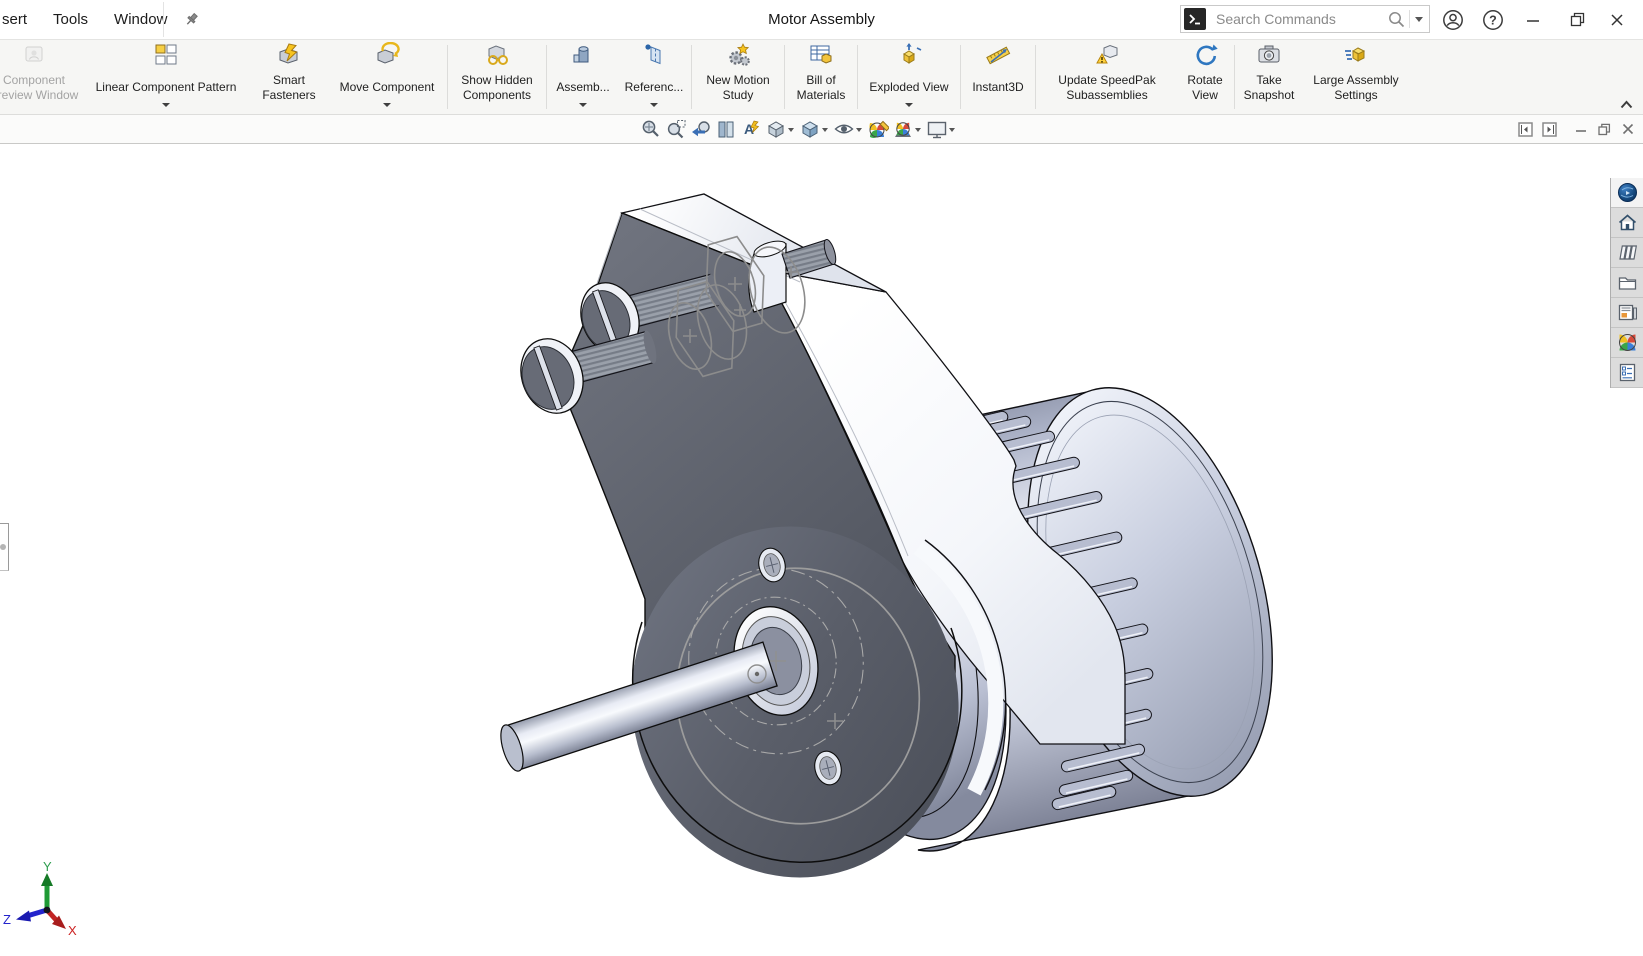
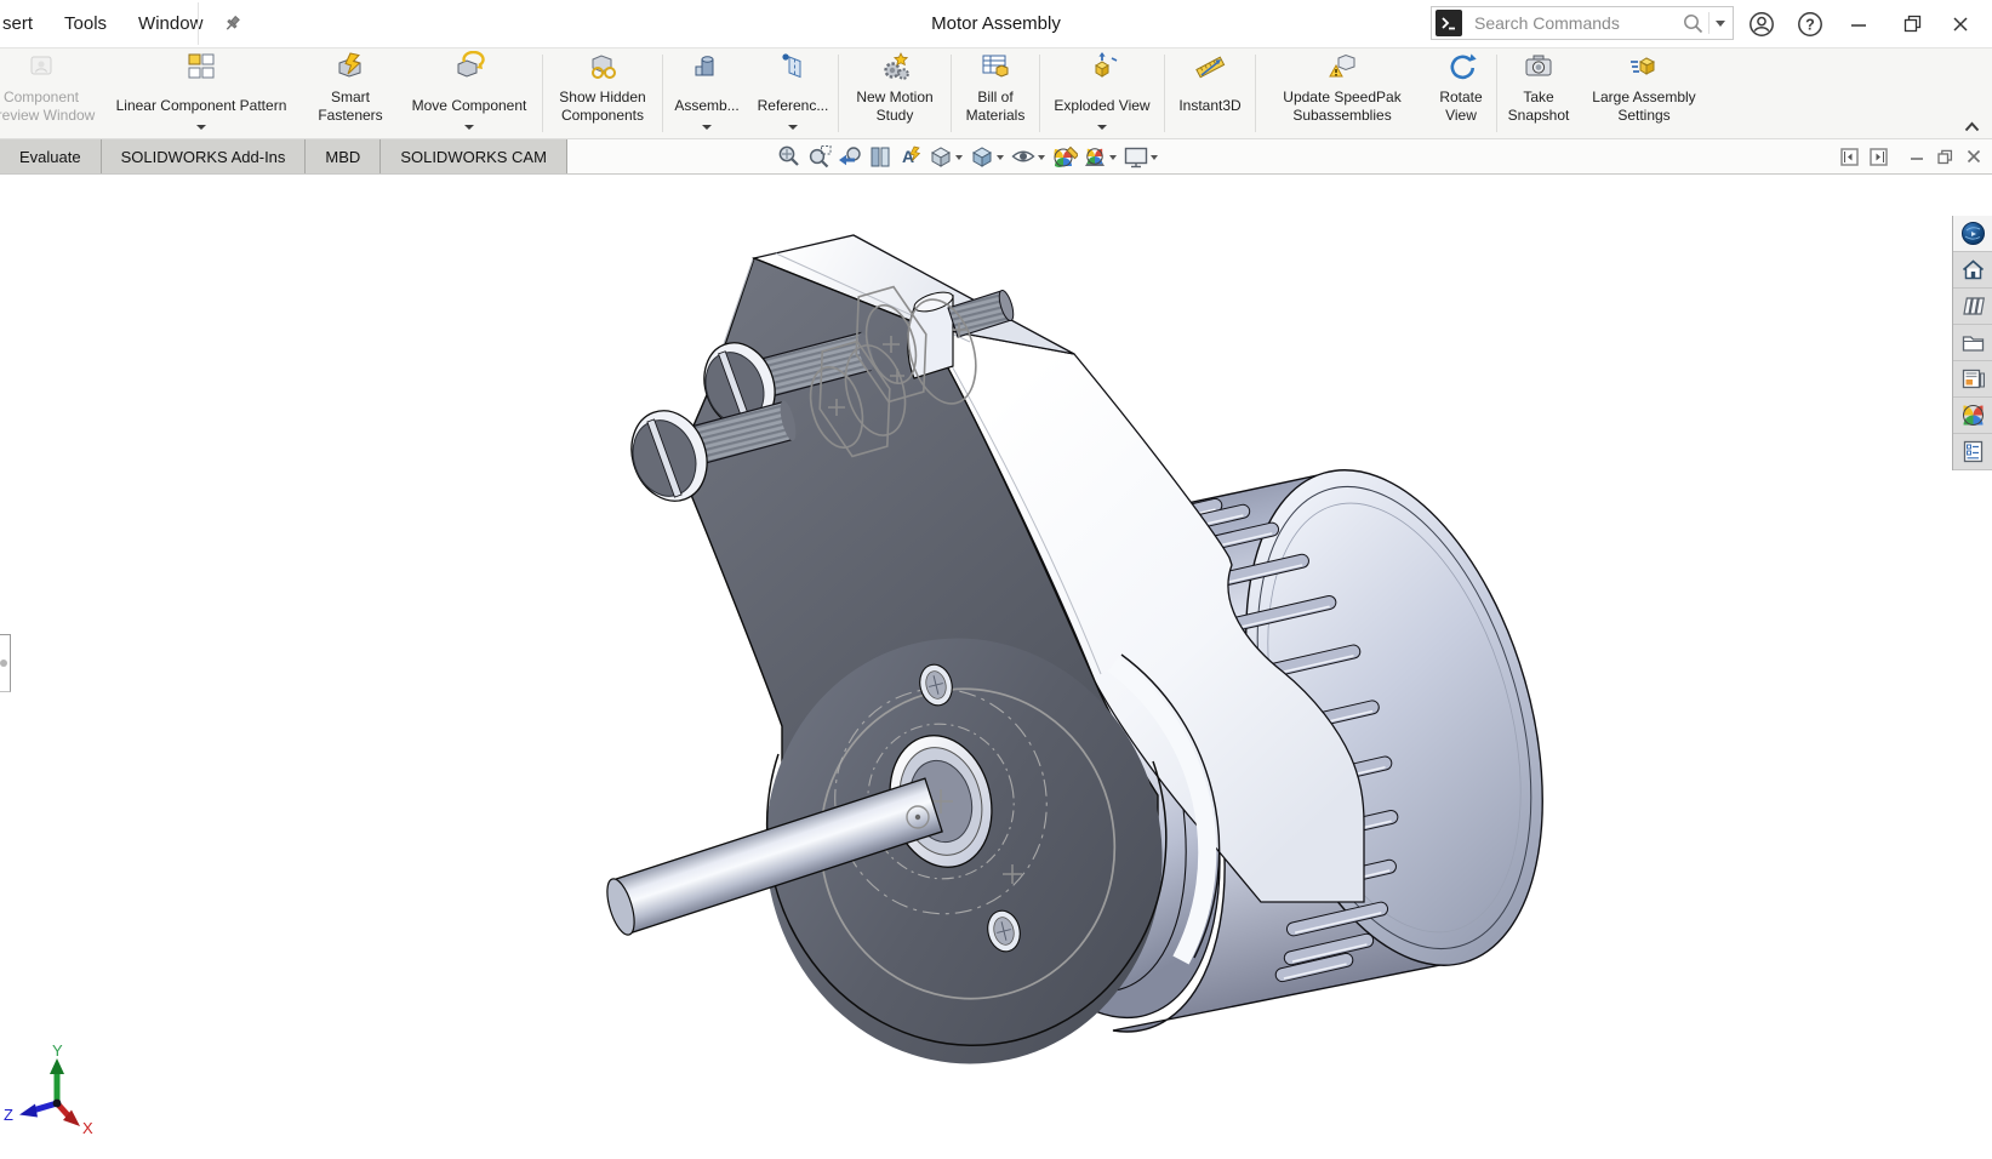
  sert
  Tools
  Window
  Motor Assembly
  Search Commands
  ?
  Component eview Window
  Linear Component Pattern
  Smart Fasteners
  Move Component
  Show Hidden Components
  Assemb...
  Referenc...
  New Motion Study
  Bill of Materials
  Exploded View
  Instant3D
  Update SpeedPak Subassemblies
  Rotate View
  Take Snapshot
  Large Assembly Settings
+ Evaluate
+ SOLIDWORKS Add-Ins
+ MBD
+ SOLIDWORKS CAM
  A
  Y
  Z
  X
